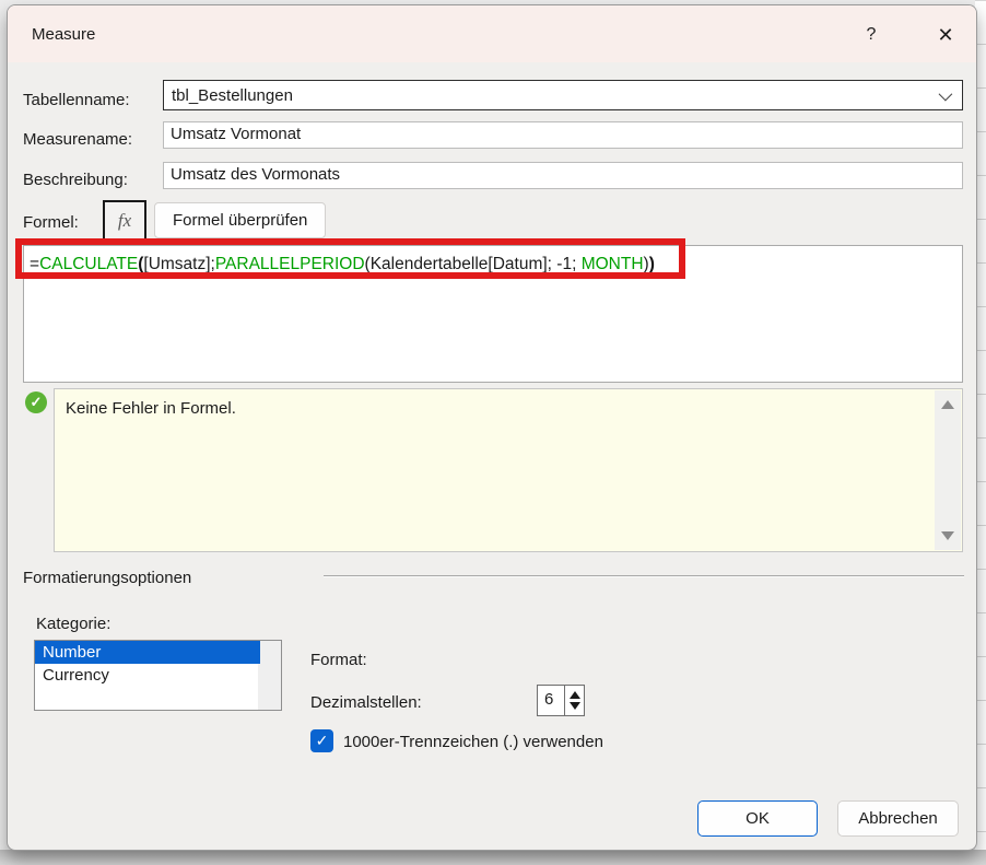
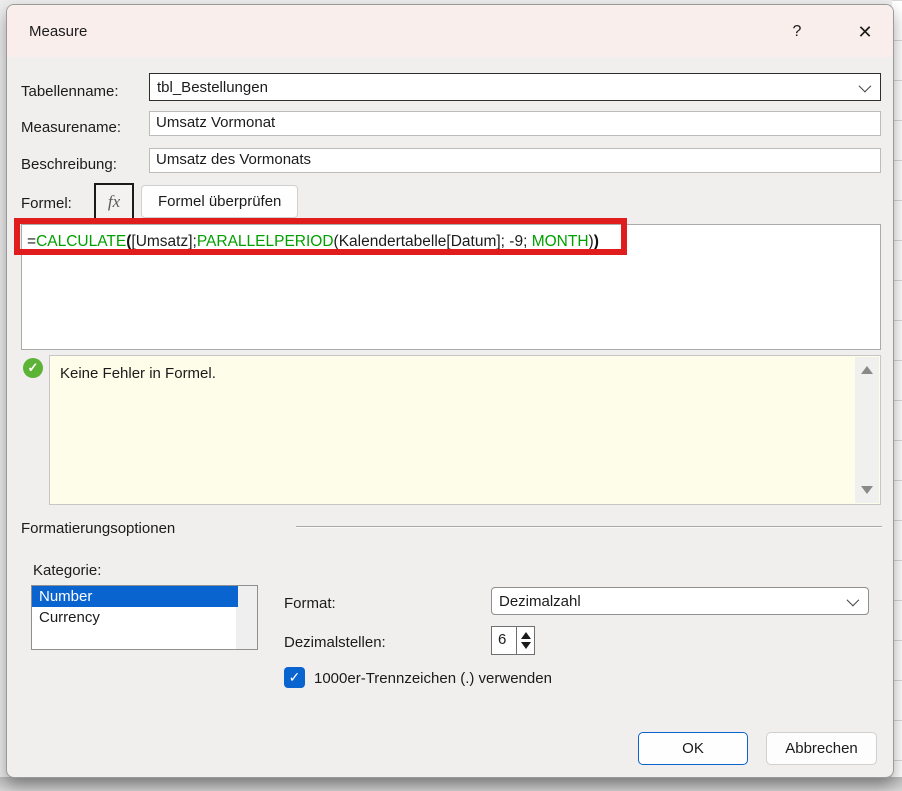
  Measure
  ?
  ✕
  Tabellenname:
  tbl_Bestellungen
  Measurename:
  Umsatz Vormonat
  Beschreibung:
  Umsatz des Vormonats
  Formel:
  fx
  Formel überprüfen
- =CALCULATE([Umsatz];PARALLELPERIOD(Kalendertabelle[Datum]; -1; MONTH))
+ =CALCULATE([Umsatz];PARALLELPERIOD(Kalendertabelle[Datum]; -9; MONTH))
  ✓
  Keine Fehler in Formel.
  Formatierungsoptionen
  Kategorie:
  Number
  Currency
  Format:
+ Dezimalzahl
  Dezimalstellen:
  6
  ✓
  1000er-Trennzeichen (.) verwenden
  OK
  Abbrechen
